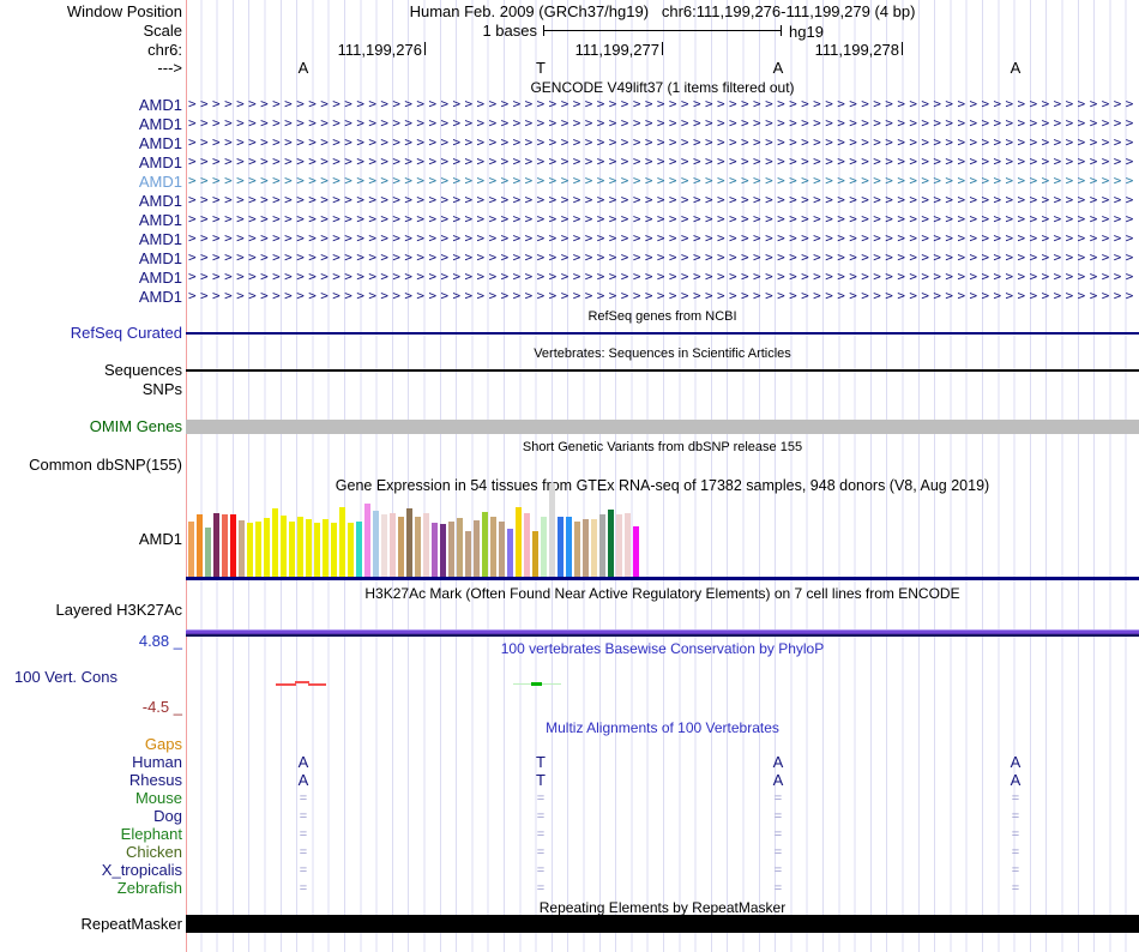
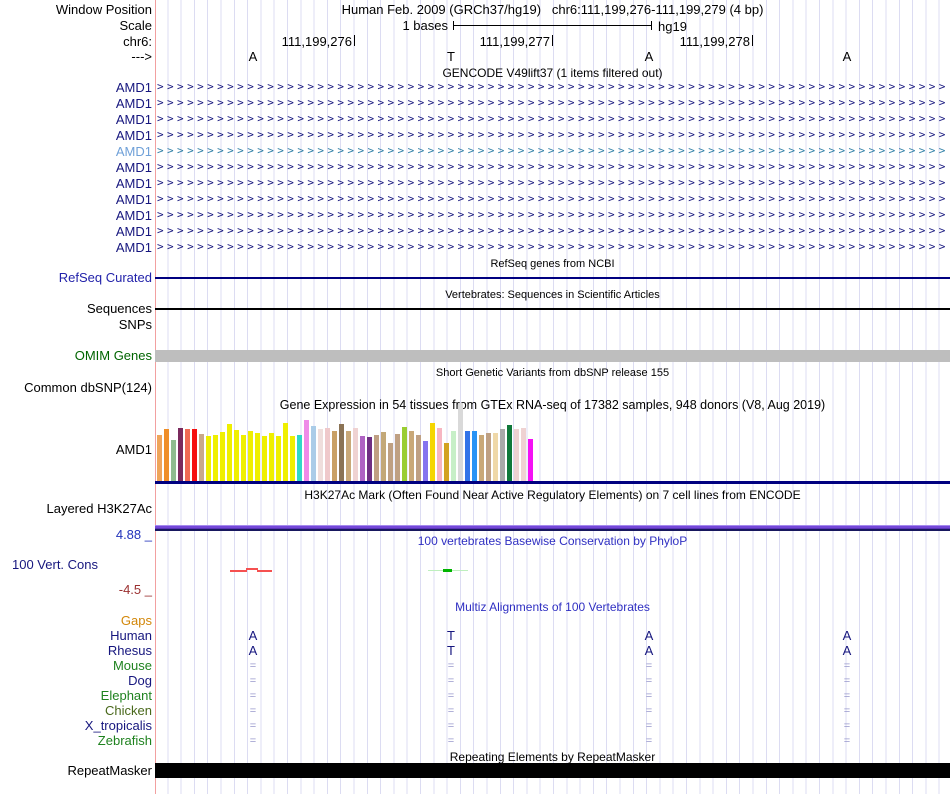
  Window Position
  Human Feb. 2009 (GRCh37/hg19) chr6:111,199,276-111,199,279 (4 bp)
  Scale
  1 bases
  hg19
  chr6:
  111,199,276
  111,199,277
  111,199,278
  --->
  GENCODE V49lift37 (1 items filtered out)
  RefSeq genes from NCBI
  RefSeq Curated
  Vertebrates: Sequences in Scientific Articles
  Sequences
  SNPs
  OMIM Genes
  Short Genetic Variants from dbSNP release 155
- Common dbSNP(155)
+ Common dbSNP(124)
  Gene Expression in 54 tissues fom GTEx RNA-seq of 17382 samples, 948 donors (V8, Aug 2019)
  AMD1
  H3K27Ac Mark (Often Found Near Active Regulatory Elements) on 7 cell lines from ENCODE
  Layered H3K27Ac
  4.88 _
  100 vertebrates Basewise Conservation by PhyloP
  100 Vert. Cons
  -4.5 _
  Multiz Alignments of 100 Vertebrates
  Gaps
  Repeating Elements by RepeatMasker
  RepeatMasker
  A
  T
  A
  A
  AMD1
  >>>>>>>>>>>>>>>>>>>>>>>>>>>>>>>>>>>>>>>>>>>>>>>>>>>>>>>>>>>>>>>>>>>>>>>>>>>>>>>
  AMD1
  >>>>>>>>>>>>>>>>>>>>>>>>>>>>>>>>>>>>>>>>>>>>>>>>>>>>>>>>>>>>>>>>>>>>>>>>>>>>>>>
  AMD1
  >>>>>>>>>>>>>>>>>>>>>>>>>>>>>>>>>>>>>>>>>>>>>>>>>>>>>>>>>>>>>>>>>>>>>>>>>>>>>>>
  AMD1
  >>>>>>>>>>>>>>>>>>>>>>>>>>>>>>>>>>>>>>>>>>>>>>>>>>>>>>>>>>>>>>>>>>>>>>>>>>>>>>>
  AMD1
  >>>>>>>>>>>>>>>>>>>>>>>>>>>>>>>>>>>>>>>>>>>>>>>>>>>>>>>>>>>>>>>>>>>>>>>>>>>>>>>
  AMD1
  >>>>>>>>>>>>>>>>>>>>>>>>>>>>>>>>>>>>>>>>>>>>>>>>>>>>>>>>>>>>>>>>>>>>>>>>>>>>>>>
  AMD1
  >>>>>>>>>>>>>>>>>>>>>>>>>>>>>>>>>>>>>>>>>>>>>>>>>>>>>>>>>>>>>>>>>>>>>>>>>>>>>>>
  AMD1
  >>>>>>>>>>>>>>>>>>>>>>>>>>>>>>>>>>>>>>>>>>>>>>>>>>>>>>>>>>>>>>>>>>>>>>>>>>>>>>>
  AMD1
  >>>>>>>>>>>>>>>>>>>>>>>>>>>>>>>>>>>>>>>>>>>>>>>>>>>>>>>>>>>>>>>>>>>>>>>>>>>>>>>
  AMD1
  >>>>>>>>>>>>>>>>>>>>>>>>>>>>>>>>>>>>>>>>>>>>>>>>>>>>>>>>>>>>>>>>>>>>>>>>>>>>>>>
  AMD1
  >>>>>>>>>>>>>>>>>>>>>>>>>>>>>>>>>>>>>>>>>>>>>>>>>>>>>>>>>>>>>>>>>>>>>>>>>>>>>>>
  Human
  A
  T
  A
  A
  Rhesus
  A
  T
  A
  A
  Mouse
  =
  =
  =
  =
  Dog
  =
  =
  =
  =
  Elephant
  =
  =
  =
  =
  Chicken
  =
  =
  =
  =
  X_tropicalis
  =
  =
  =
  =
  Zebrafish
  =
  =
  =
  =
